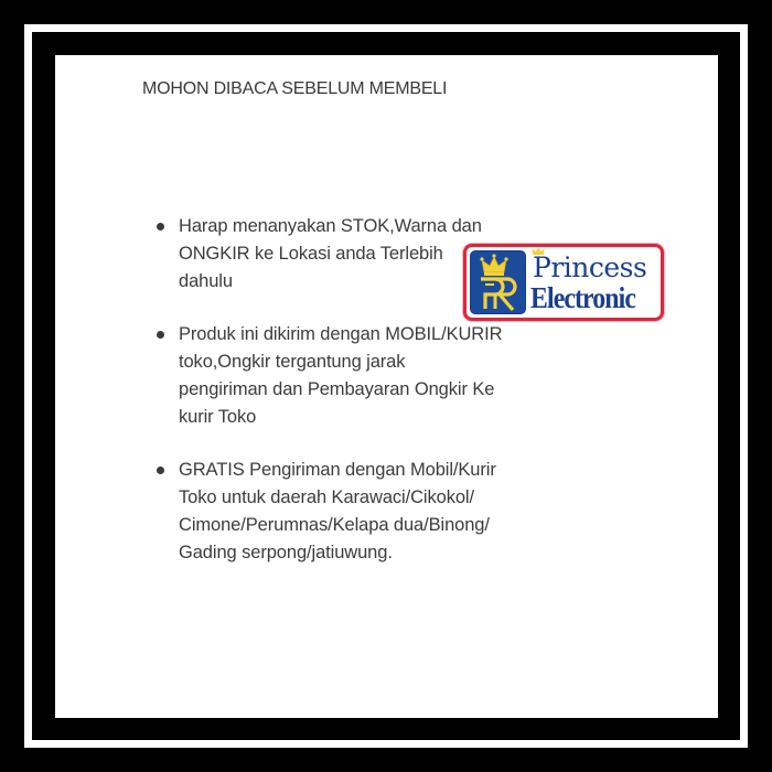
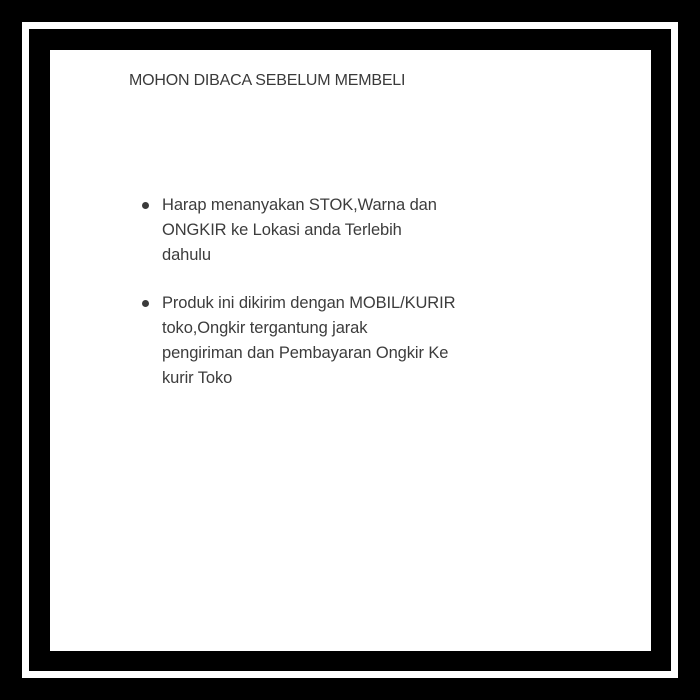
  MOHON DIBACA SEBELUM MEMBELI
  Harap menanyakan STOK,Warna dan
  ONGKIR ke Lokasi anda Terlebih
  dahulu
  Produk ini dikirim dengan MOBIL/KURIR
  toko,Ongkir tergantung jarak
  pengiriman dan Pembayaran Ongkir Ke
  kurir Toko
- GRATIS Pengiriman dengan Mobil/Kurir
- Toko untuk daerah Karawaci/Cikokol/
- Cimone/Perumnas/Kelapa dua/Binong/
- Gading serpong/jatiuwung.
- Princess
- Electronic
